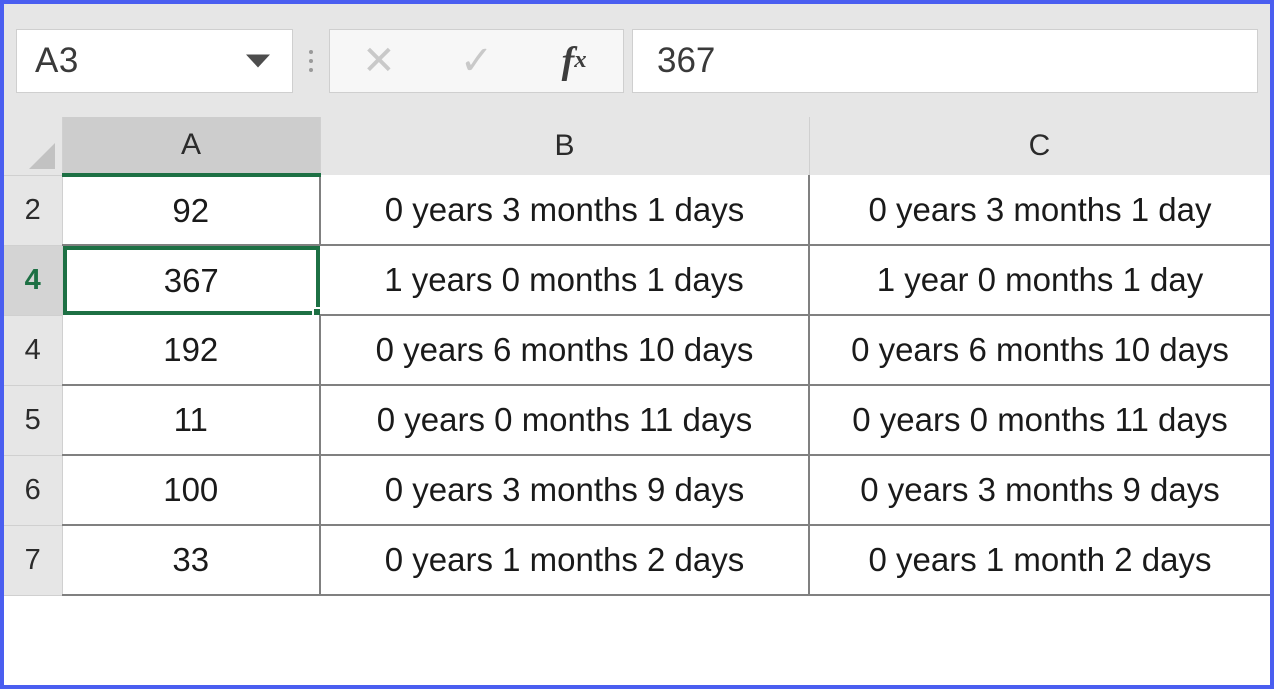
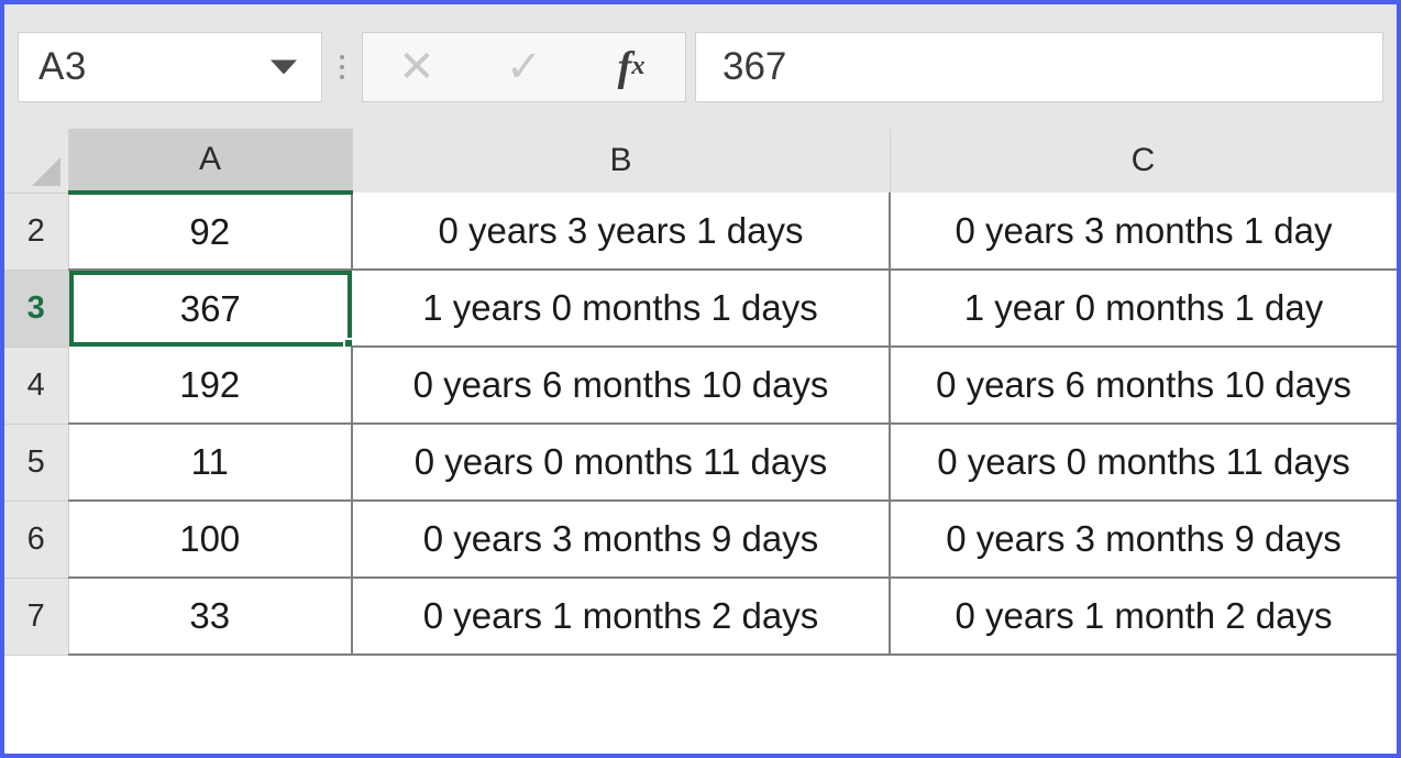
  A3
  ✕
  ✓
  f
  x
  367
  	A	B	C
- 2	92	0 years 3 months 1 days	0 years 3 months 1 day
+ 2	92	0 years 3 years 1 days	0 years 3 months 1 day
- 4	367	1 years 0 months 1 days	1 year 0 months 1 day
+ 3	367	1 years 0 months 1 days	1 year 0 months 1 day
  4	192	0 years 6 months 10 days	0 years 6 months 10 days
  5	11	0 years 0 months 11 days	0 years 0 months 11 days
  6	100	0 years 3 months 9 days	0 years 3 months 9 days
  7	33	0 years 1 months 2 days	0 years 1 month 2 days
